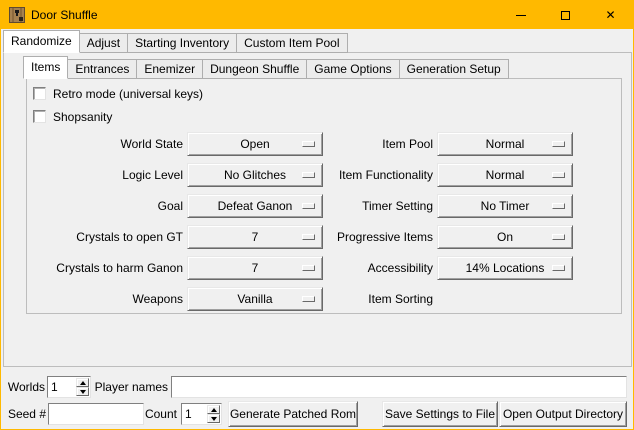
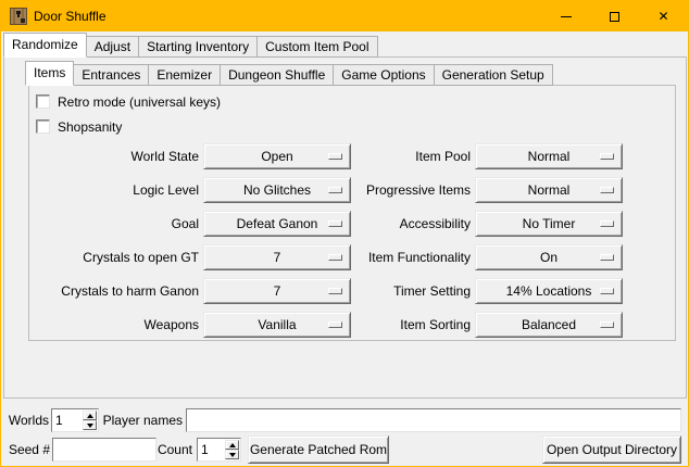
  Door Shuffle
  ✕
  Randomize
  Adjust
  Starting Inventory
  Custom Item Pool
  Items
  Entrances
  Enemizer
  Dungeon Shuffle
  Game Options
  Generation Setup
  Retro mode (universal keys)
  Shopsanity
  World State
  Open
  Logic Level
  No Glitches
  Goal
  Defeat Ganon
  Crystals to open GT
  7
  Crystals to harm Ganon
  7
  Weapons
  Vanilla
  Item Pool
  Normal
- Item Functionality
+ Progressive Items
  Normal
- Timer Setting
+ Accessibility
  No Timer
- Progressive Items
+ Item Functionality
  On
- Accessibility
+ Timer Setting
  14% Locations
  Item Sorting
+ Balanced
  Worlds
  1
  Player names
  Seed #
  Count
  1
  Generate Patched Rom
- Save Settings to File
  Open Output Directory
